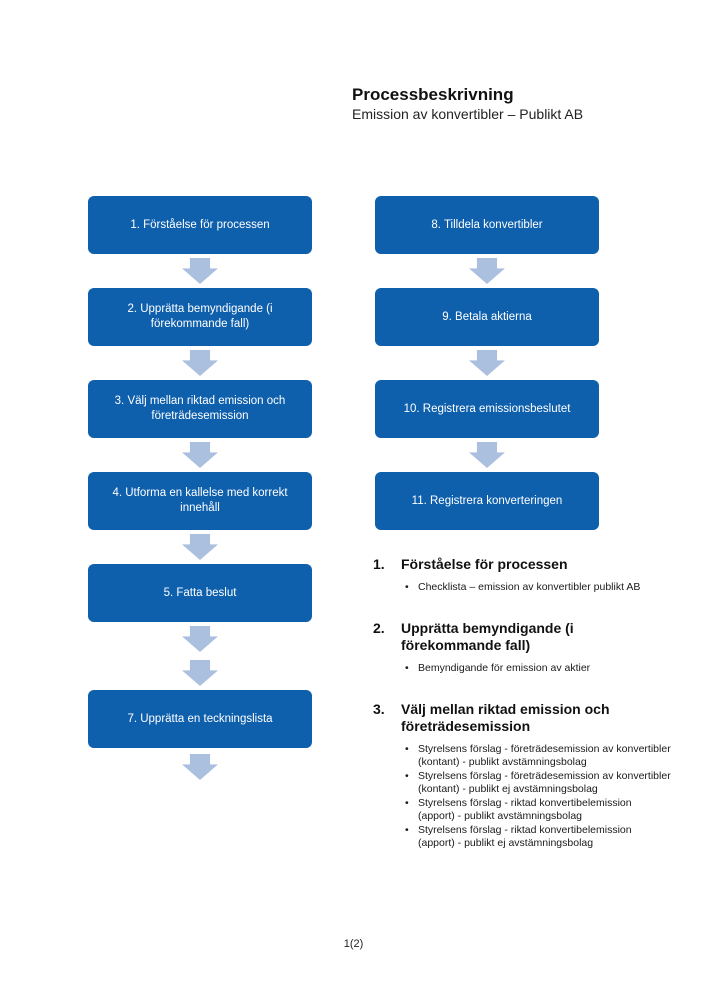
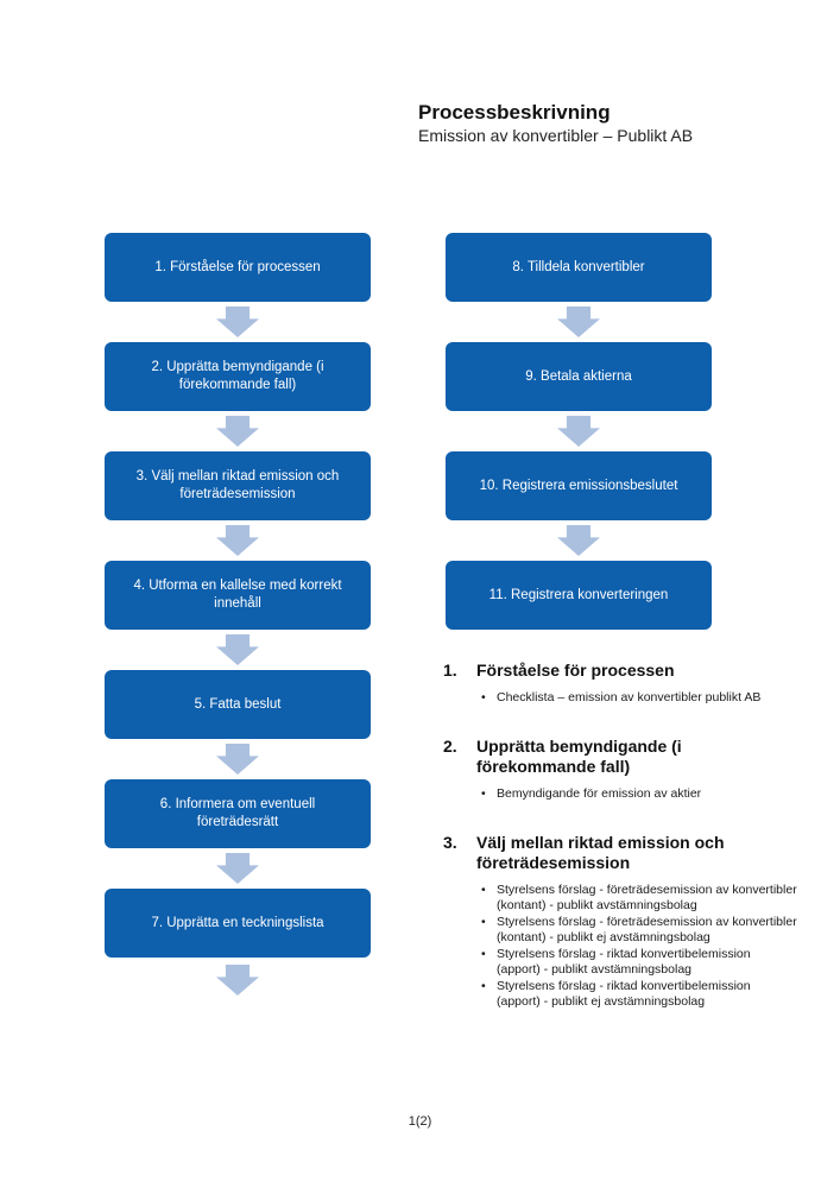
  Processbeskrivning
  Emission av konvertibler – Publikt AB
  1. Förståelse för processen
  2. Upprätta bemyndigande (i förekommande fall)
  3. Välj mellan riktad emission och företrädesemission
  4. Utforma en kallelse med korrekt innehåll
  5. Fatta beslut
+ 6. Informera om eventuell företrädesrätt
  7. Upprätta en teckningslista
  8. Tilldela konvertibler
  9. Betala aktierna
  10. Registrera emissionsbeslutet
  11. Registrera konverteringen
  1.
  Förståelse för processen
  •
  Checklista – emission av konvertibler publikt AB
  2.
  Upprätta bemyndigande (i förekommande fall)
  •
  Bemyndigande för emission av aktier
  3.
  Välj mellan riktad emission och företrädesemission
  •
  Styrelsens förslag - företrädesemission av konvertibler (kontant) - publikt avstämningsbolag
  •
  Styrelsens förslag - företrädesemission av konvertibler (kontant) - publikt ej avstämningsbolag
  •
  Styrelsens förslag - riktad konvertibelemission (apport) - publikt avstämningsbolag
  •
  Styrelsens förslag - riktad konvertibelemission (apport) - publikt ej avstämningsbolag
  1(2)
